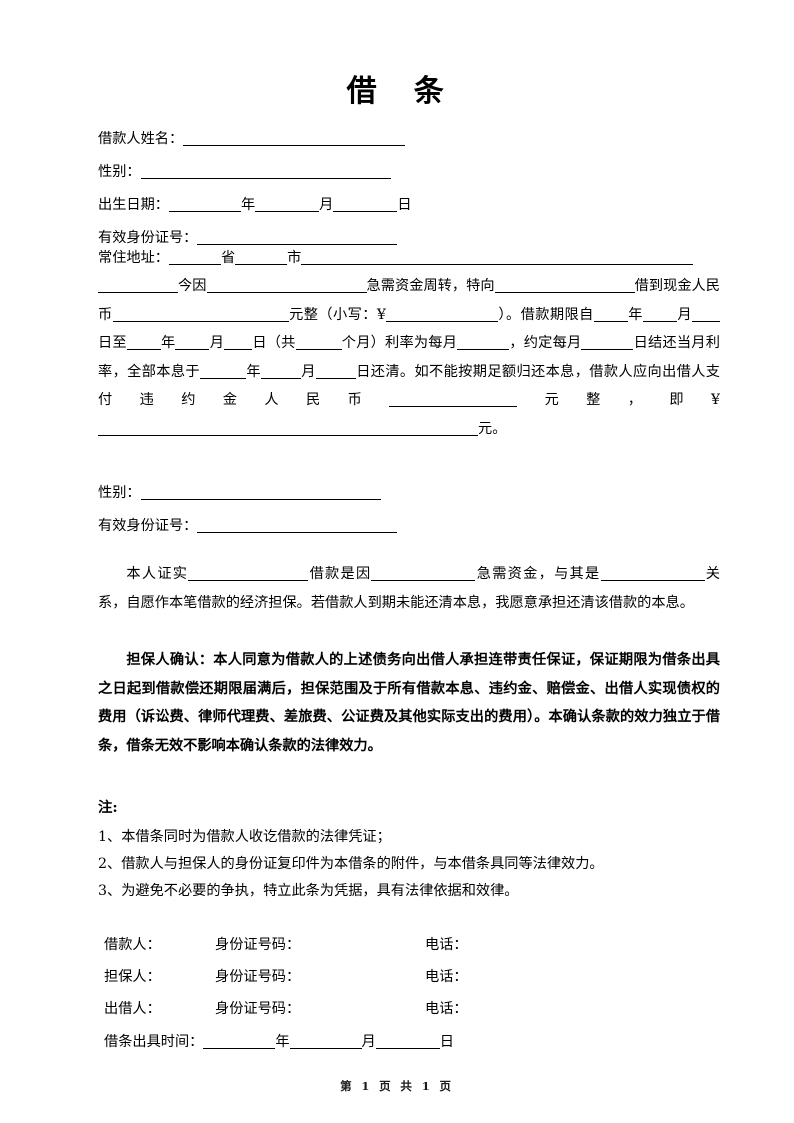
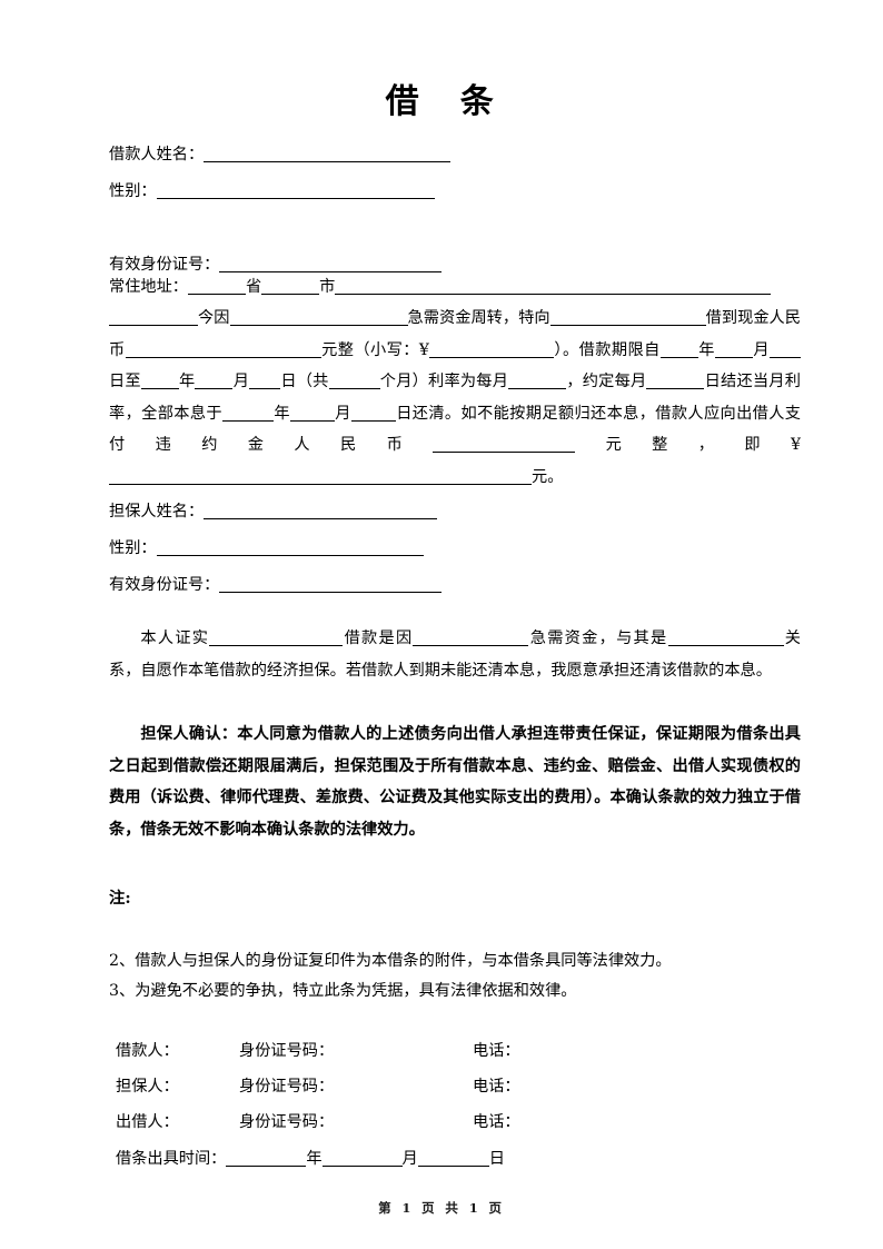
  借 条
  借款人姓名：
  性别：
- 出生日期： 年 月 日
  有效身份证号：
  常住地址： 省 市
  今因 急需资金周转，特向 借到现金人民币 元整（小写：¥ ）。借款期限自 年 月日至 年 月 日（共 个月）利率为每月 ，约定每月 日结还当月利率，全部本息于 年 月 日还清。如不能按期足额归还本息，借款人应向出借人支付违约金人民币 元整，即¥元。
+ 担保人姓名：
  性别：
  有效身份证号：
  本人证实 借款是因 急需资金，与其是 关系，自愿作本笔借款的经济担保。若借款人到期未能还清本息，我愿意承担还清该借款的本息。
  担保人确认：本人同意为借款人的上述债务向出借人承担连带责任保证，保证期限为借条出具之日起到借款偿还期限届满后，担保范围及于所有借款本息、违约金、赔偿金、出借人实现债权的费用（诉讼费、律师代理费、差旅费、公证费及其他实际支出的费用）。本确认条款的效力独立于借条，借条无效不影响本确认条款的法律效力。
  注:
- 1、本借条同时为借款人收讫借款的法律凭证；
  2、借款人与担保人的身份证复印件为本借条的附件，与本借条具同等法律效力。
  3、为避免不必要的争执，特立此条为凭据，具有法律依据和效律。
  借款人：
  身份证号码：
  电话：
  担保人：
  身份证号码：
  电话：
  出借人：
  身份证号码：
  电话：
  借条出具时间： 年 月 日
  第 1 页 共 1 页
